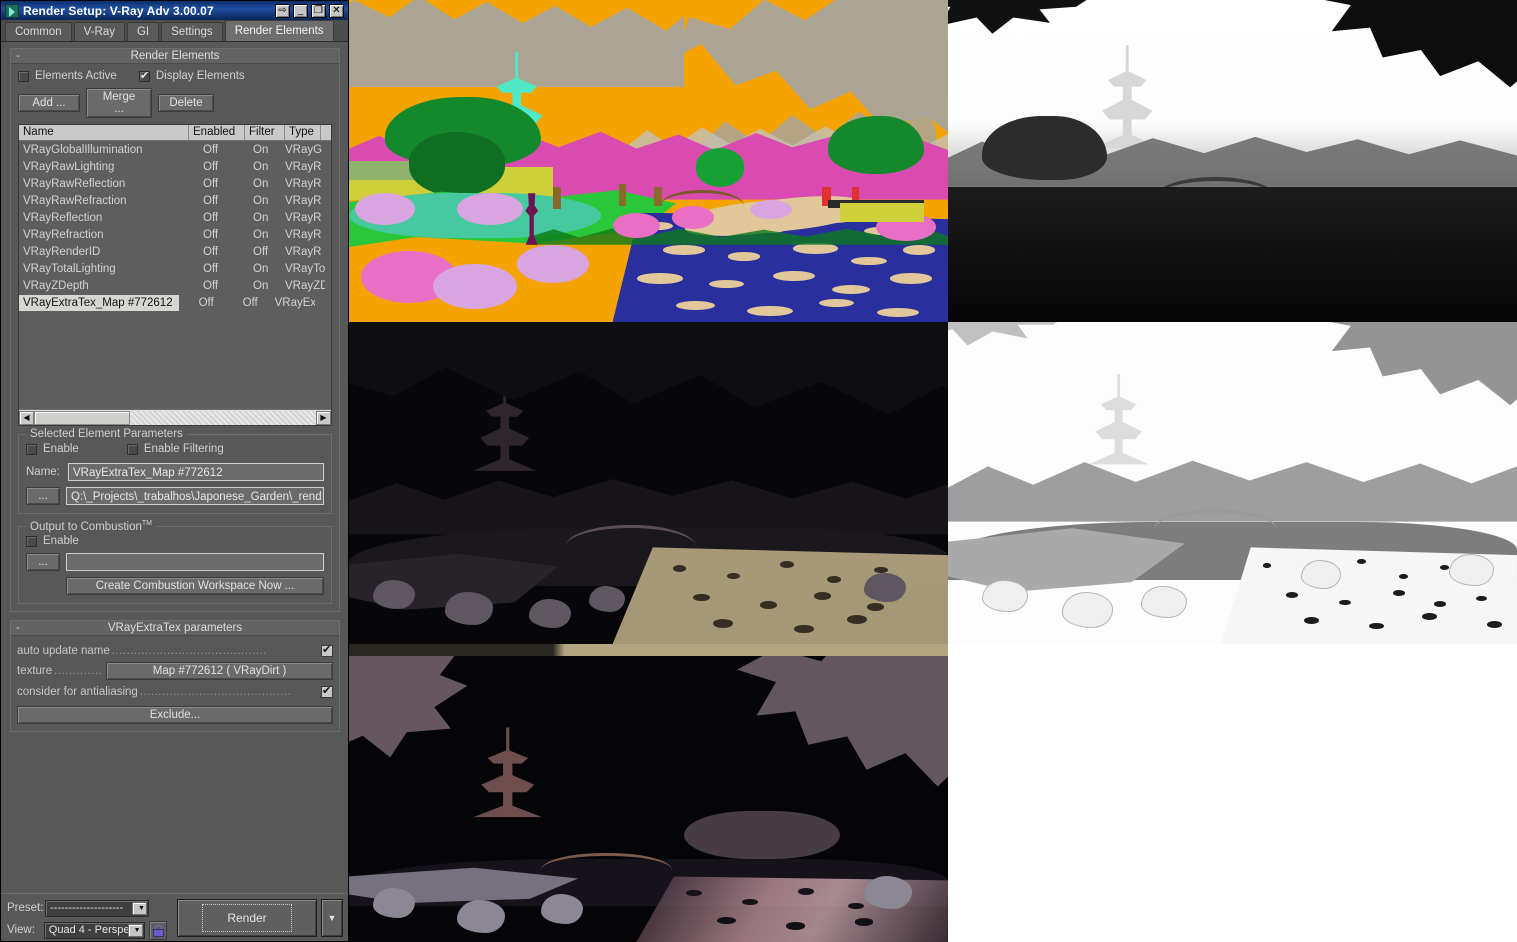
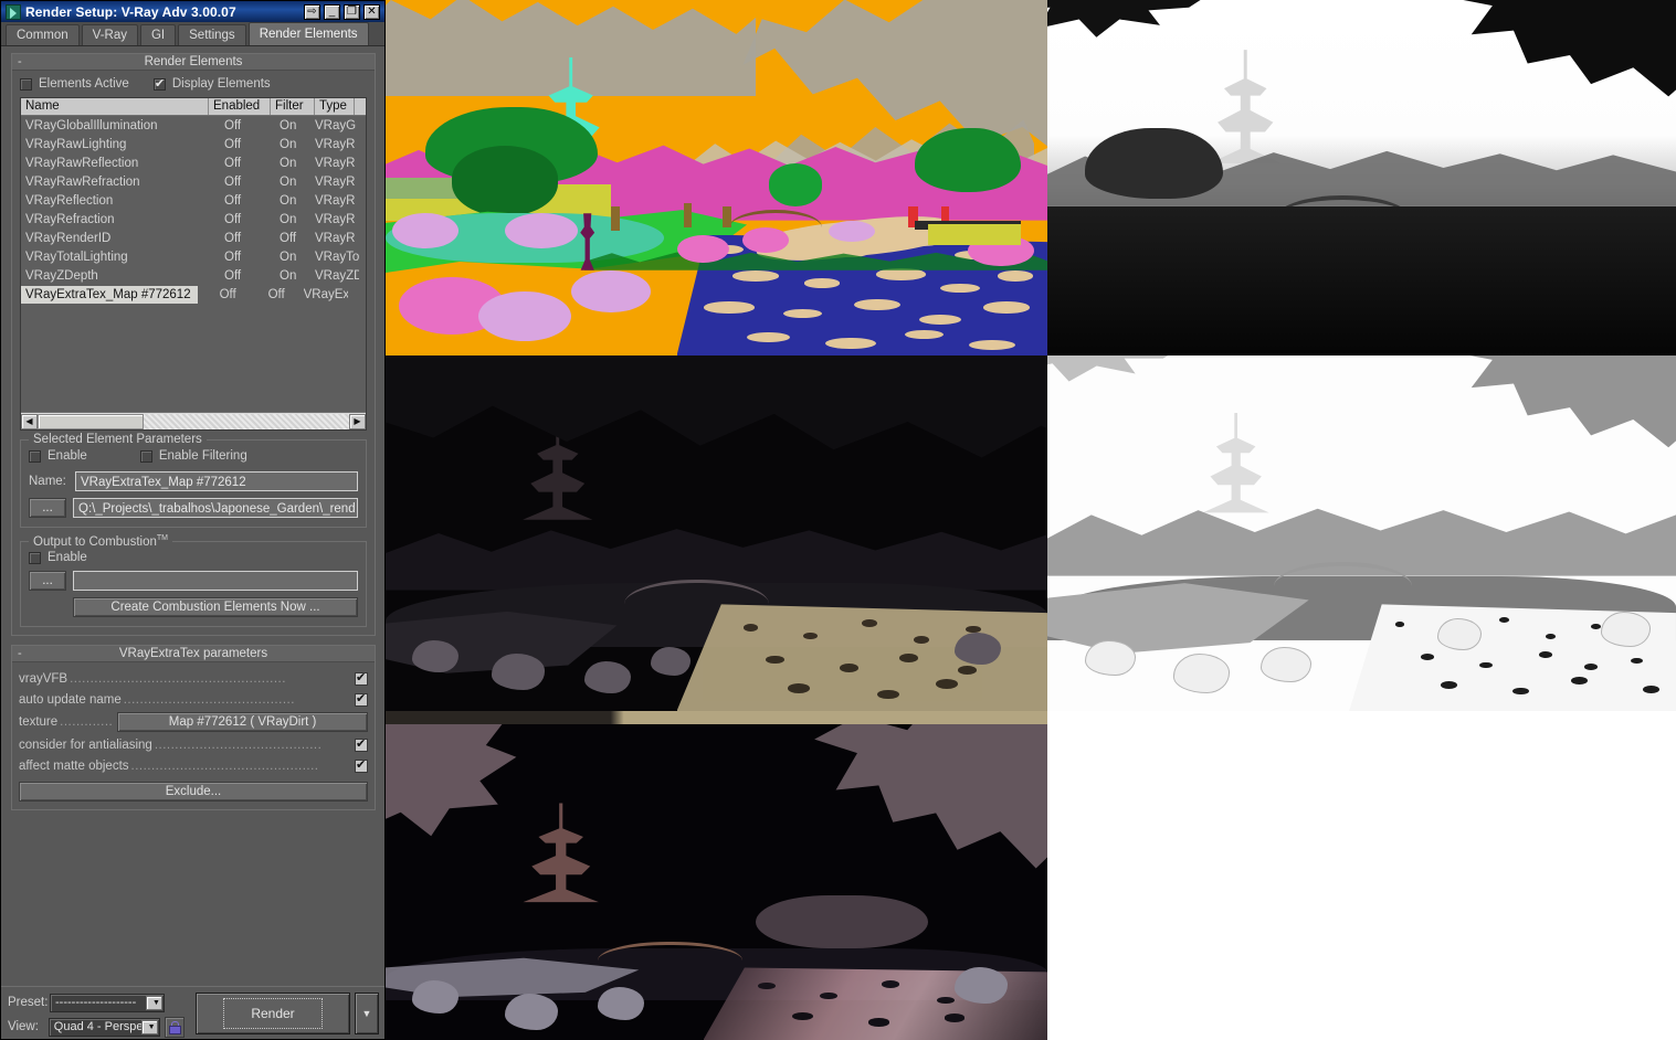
  Render Setup: V-Ray Adv 3.00.07
  ⇨
  _
  ❐
  ✕
  Common
  V-Ray
  GI
  Settings
  Render Elements
  -
  Render Elements
  Elements Active
  Display Elements
- Add ...
- Merge ...
- Delete
  Name
  Enabled
  Filter
  Type
  VRayGlobalIllumination
  Off
  On
  VRayG
  VRayRawLighting
  Off
  On
  VRayR
  VRayRawReflection
  Off
  On
  VRayR
  VRayRawRefraction
  Off
  On
  VRayR
  VRayReflection
  Off
  On
  VRayR
  VRayRefraction
  Off
  On
  VRayR
  VRayRenderID
  Off
  Off
  VRayR
  VRayTotalLighting
  Off
  On
  VRayTo
  VRayZDepth
  Off
  On
  VRayZD
  VRayExtraTex_Map #772612
  Off
  Off
  VRayEx
  ◀
  ▶
  Selected Element Parameters
  Enable
  Enable Filtering
  Name:
  VRayExtraTex_Map #772612
  ...
  Q:\_Projects\_trabalhos\Japonese_Garden\_rend
  Output to Combustion
  Enable
  ...
- Create Combustion Workspace Now ...
+ Create Combustion Elements Now ...
  -
  VRayExtraTex parameters
+ vrayVFB
+ .....................................................
  auto update name
  ..........................................
  texture
  .............
  Map #772612 ( VRayDirt )
  consider for antialiasing
  .........................................
+ affect matte objects
+ ..............................................
  Exclude...
  Preset:
  --------------------
  View:
  Quad 4 - Perspe
  Render
  ▼
